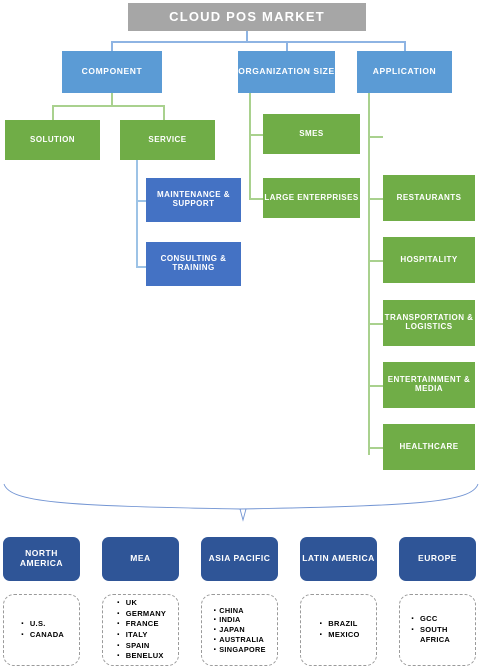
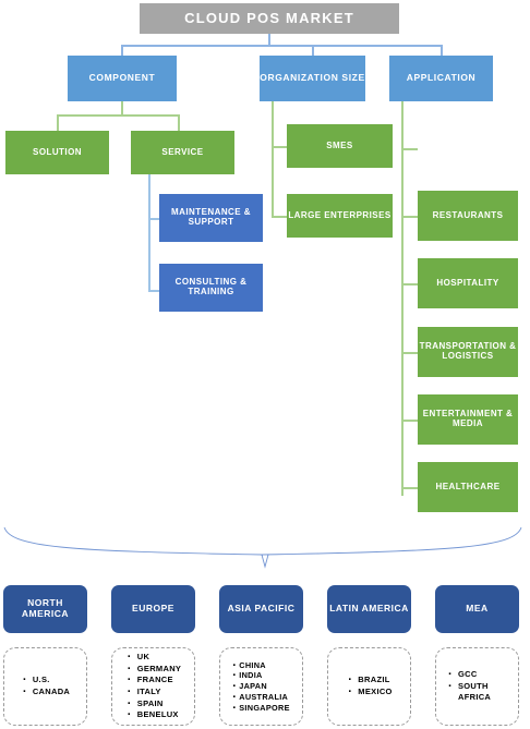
  CLOUD POS MARKET
  COMPONENT
  ORGANIZATION SIZE
  APPLICATION
  SOLUTION
  SERVICE
  MAINTENANCE & SUPPORT
  CONSULTING & TRAINING
  SMES
  LARGE ENTERPRISES
  RESTAURANTS
  HOSPITALITY
  TRANSPORTATION & LOGISTICS
  ENTERTAINMENT & MEDIA
  HEALTHCARE
  NORTH AMERICA
- MEA
+ EUROPE
  ASIA PACIFIC
  LATIN AMERICA
- EUROPE
+ MEA
  U.S.
  CANADA
  UK
  GERMANY
  FRANCE
  ITALY
  SPAIN
  BENELUX
  CHINA
  INDIA
  JAPAN
  AUSTRALIA
  SINGAPORE
  BRAZIL
  MEXICO
  GCC
  SOUTH AFRICA
